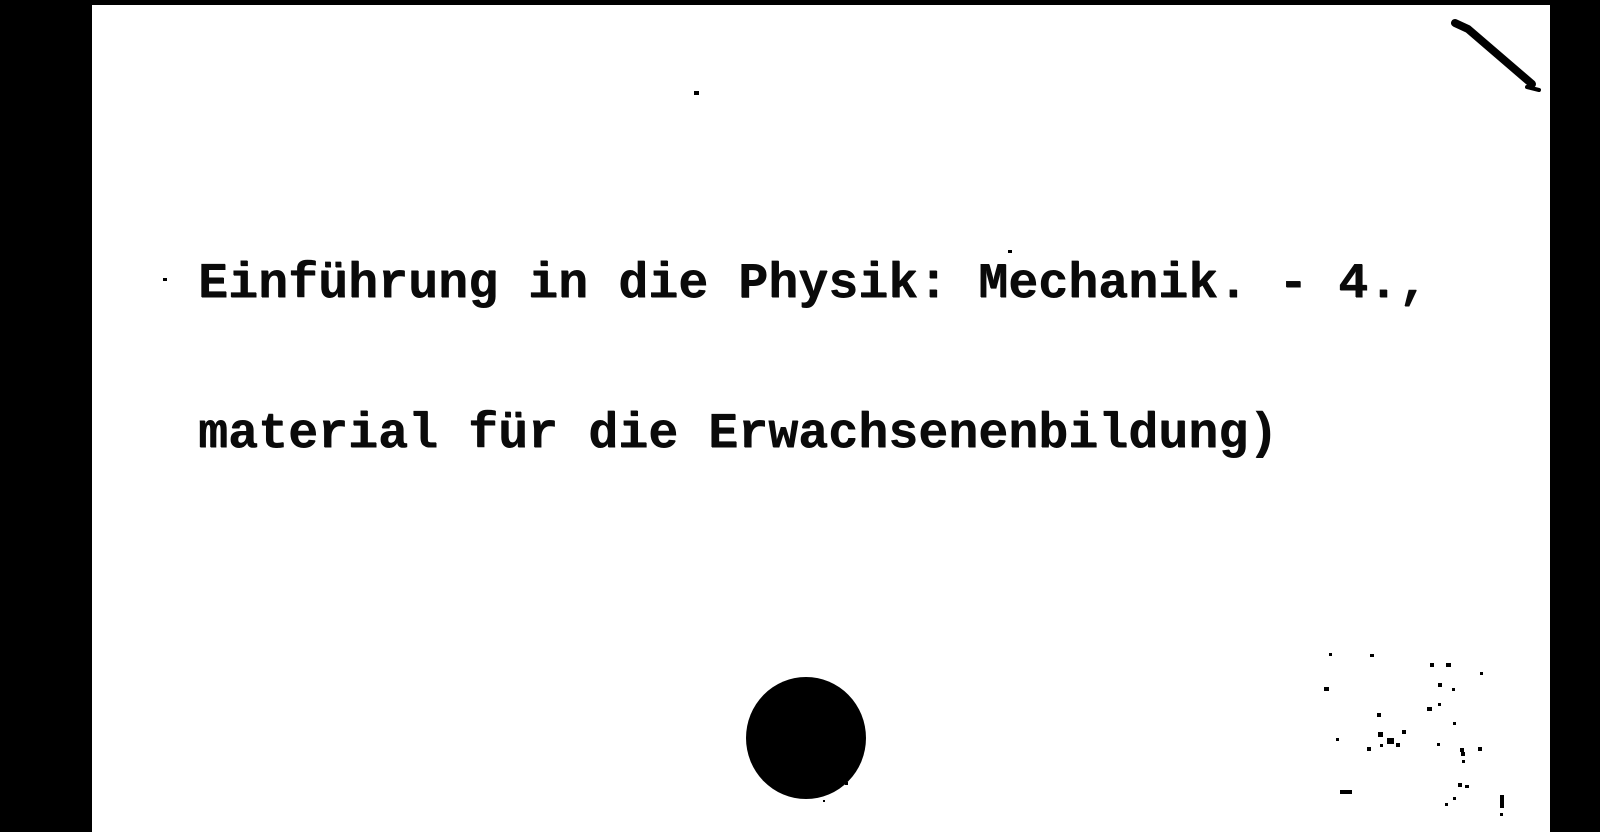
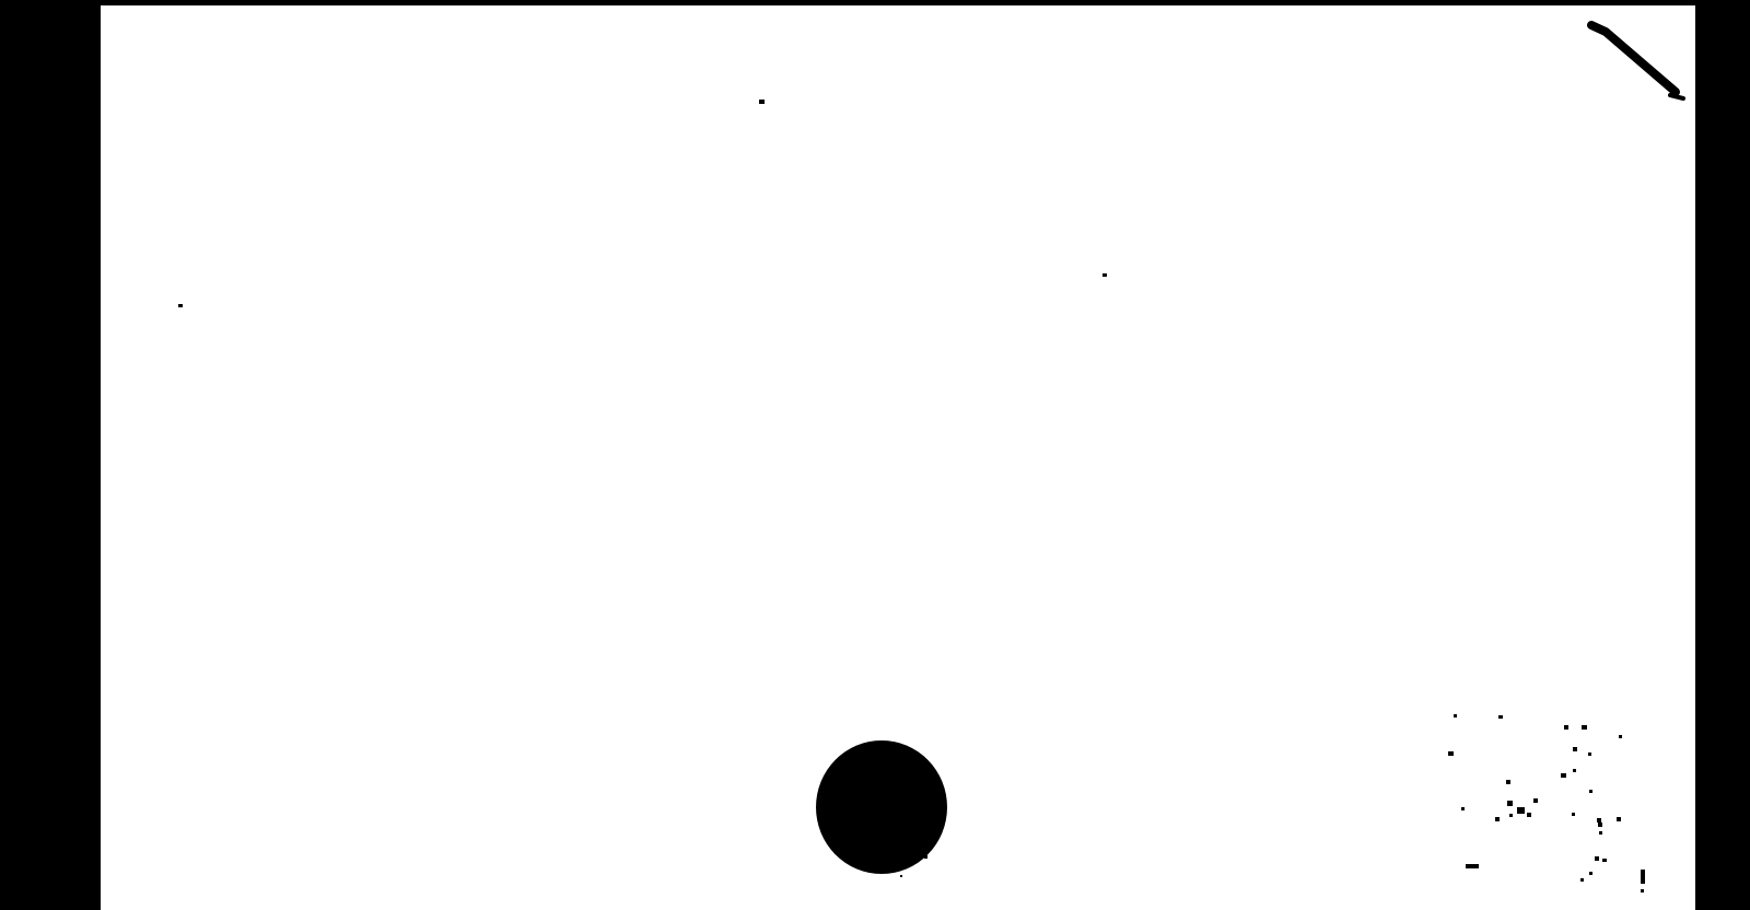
- Einführung in die Physik: Mechanik. - 4.,
- material für die Erwachsenenbildung)
